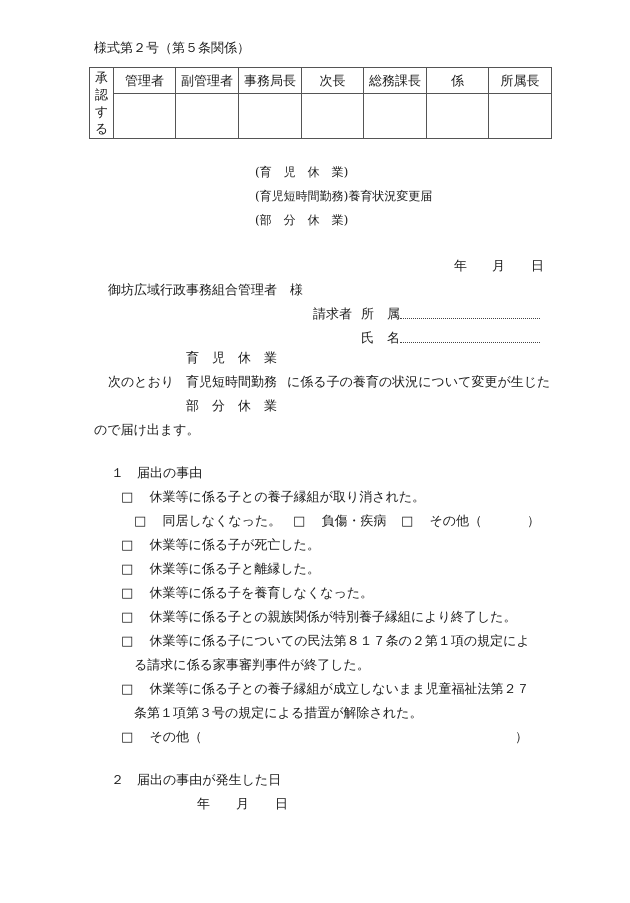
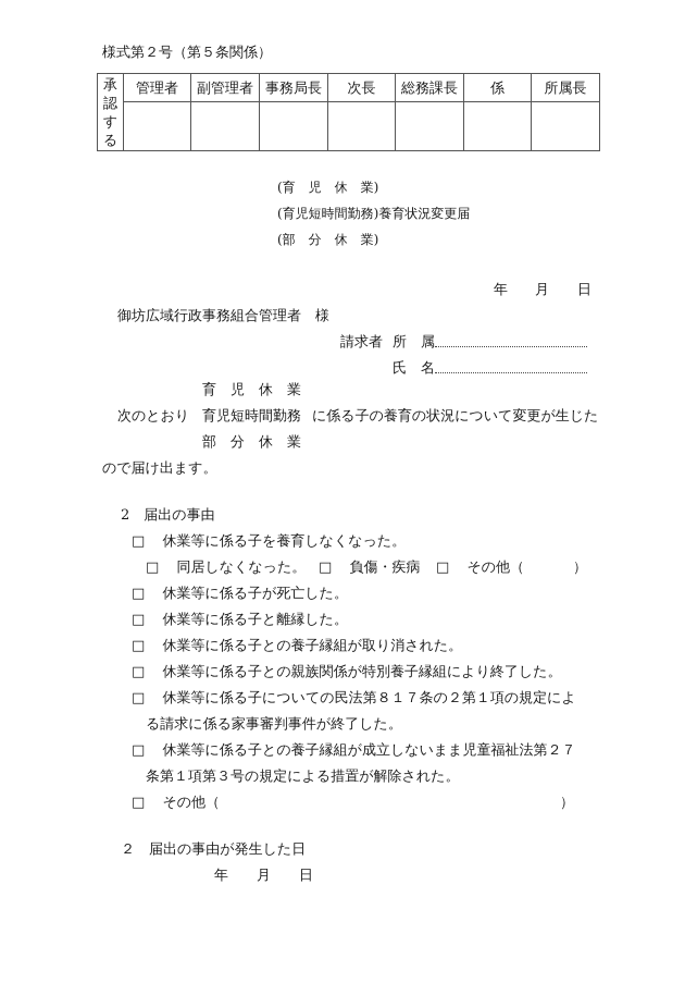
  様式第２号（第５条関係）
  承 認 す る	管理者	副管理者	事務局長	次長	総務課長	係	所属長
  (育 児 休 業)
  (育児短時間勤務)養育状況変更届
  (部 分 休 業)
  年
  月
  日
  御坊広域行政事務組合管理者 様
  請求者
  所 属
  氏 名
  育 児 休 業
  次のとおり
  育児短時間勤務
  に係る子の養育の状況について変更が生じた
  部 分 休 業
  ので届け出ます。
- １ 届出の事由
+ 2 届出の事由
- □ 休業等に係る子との養子縁組が取り消された。
+ □ 休業等に係る子を養育しなくなった。
  □ 同居しなくなった。
  □ 負傷・疾病
  □ その他（
  ）
  □ 休業等に係る子が死亡した。
  □ 休業等に係る子と離縁した。
- □ 休業等に係る子を養育しなくなった。
+ □ 休業等に係る子との養子縁組が取り消された。
  □ 休業等に係る子との親族関係が特別養子縁組により終了した。
  □ 休業等に係る子についての民法第８１７条の２第１項の規定によ
  る請求に係る家事審判事件が終了した。
  □ 休業等に係る子との養子縁組が成立しないまま児童福祉法第２７
  条第１項第３号の規定による措置が解除された。
  □ その他（
  ）
  ２ 届出の事由が発生した日
  年
  月
  日
